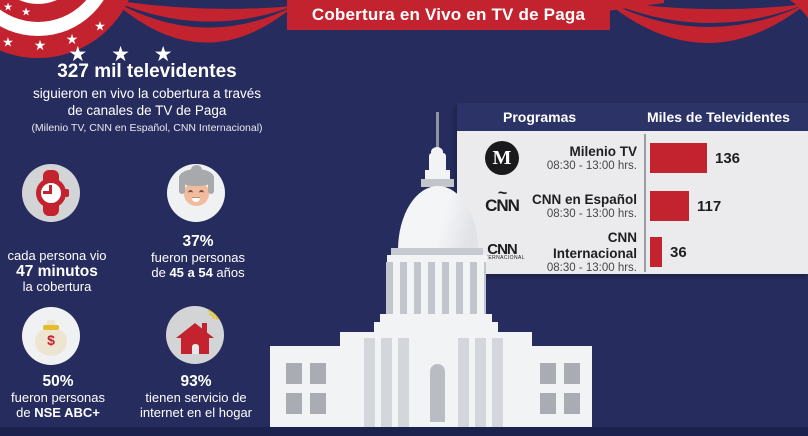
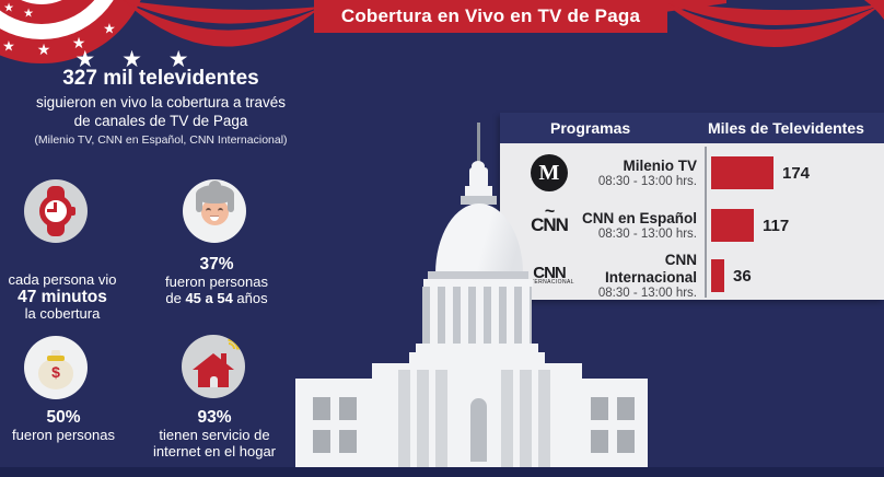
  ★
  ★
  ★
  ★
  ★
  ★
  Cobertura en Vivo en TV de Paga
  ★ ★ ★
  327 mil televidentes
  siguieron en vivo la cobertura a través
  de canales de TV de Paga
  (Milenio TV, CNN en Español, CNN Internacional)
  cada persona vio
  47 minutos
  la cobertura
  37%
  fueron personas
  de 45 a 54 años
  $
  50%
  fueron personas
- de NSE ABC+
  93%
  tienen servicio de
  internet en el hogar
  Programas
  Miles de Televidentes
  M
  Milenio TV
  08:30 - 13:00 hrs.
- 136
+ 174
  ~
  CNN
  CNN en Español
  08:30 - 13:00 hrs.
  117
  CNN
  CNN Internacional
  08:30 - 13:00 hrs.
  36
